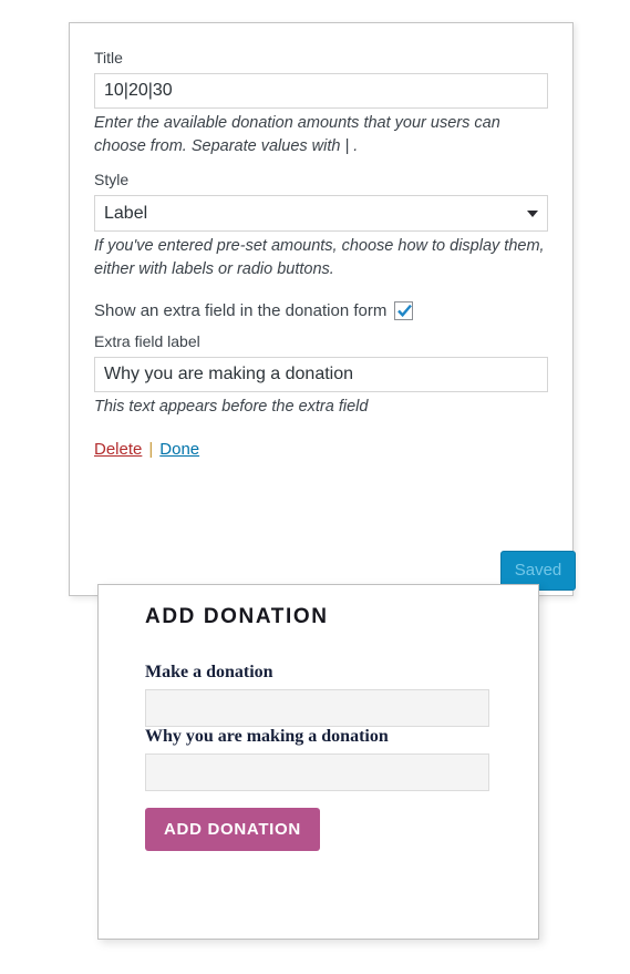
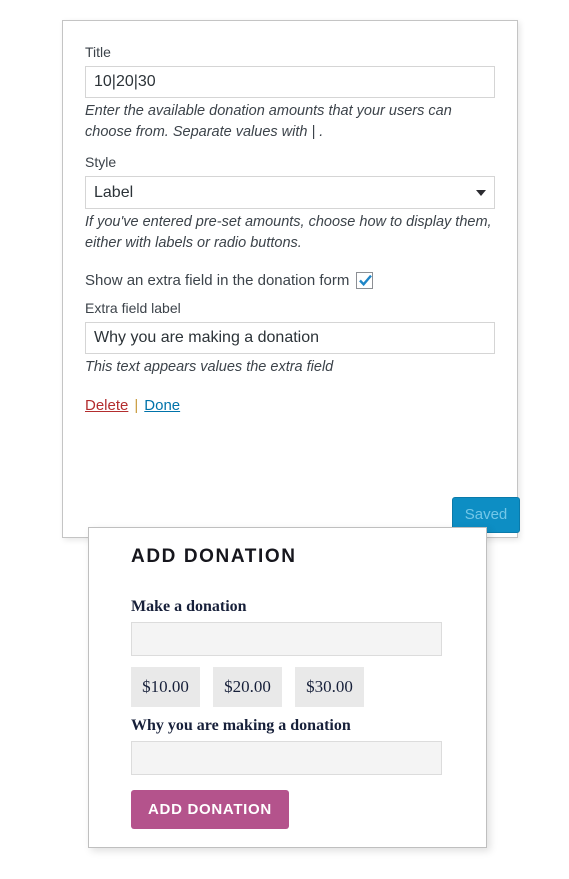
  Title
  10|20|30
  Enter the available donation amounts that your users can choose from. Separate values with | .
  Style
  Label
  If you've entered pre-set amounts, choose how to display them, either with labels or radio buttons.
  Show an extra field in the donation form
  Extra field label
  Why you are making a donation
- This text appears before the extra field
+ This text appears values the extra field
  Delete
  |
  Done
  Saved
  ADD DONATION
  Make a donation
+ $10.00
+ $20.00
+ $30.00
  Why you are making a donation
  ADD DONATION
